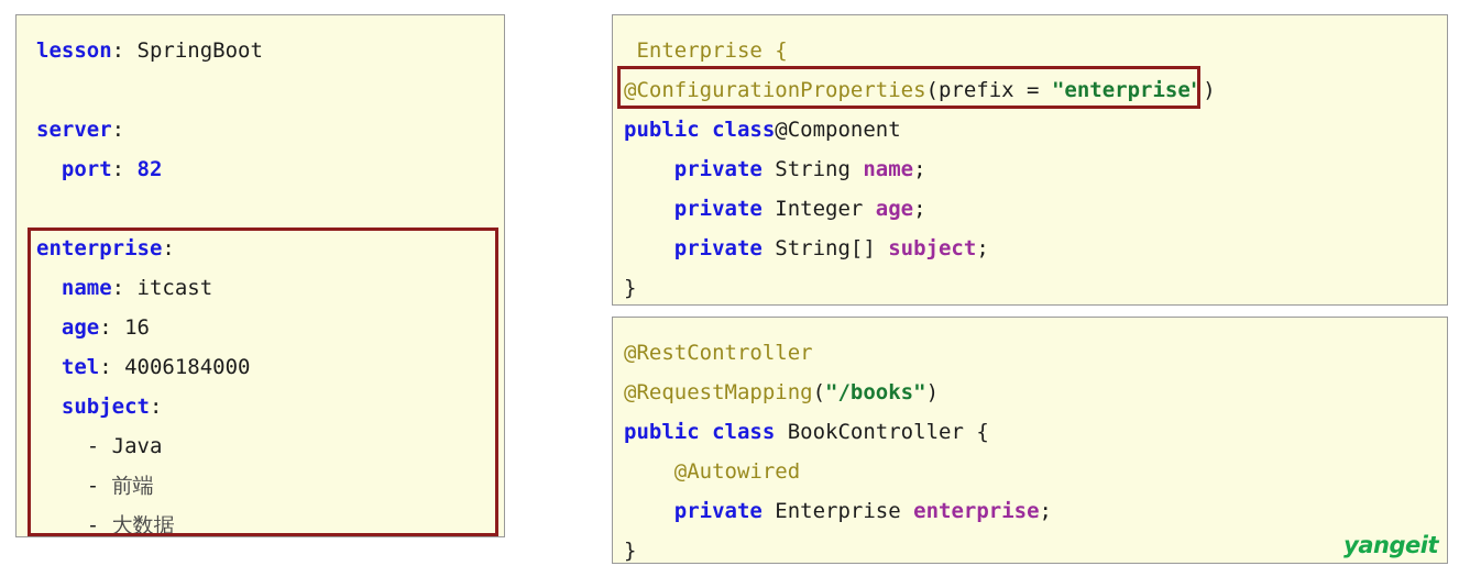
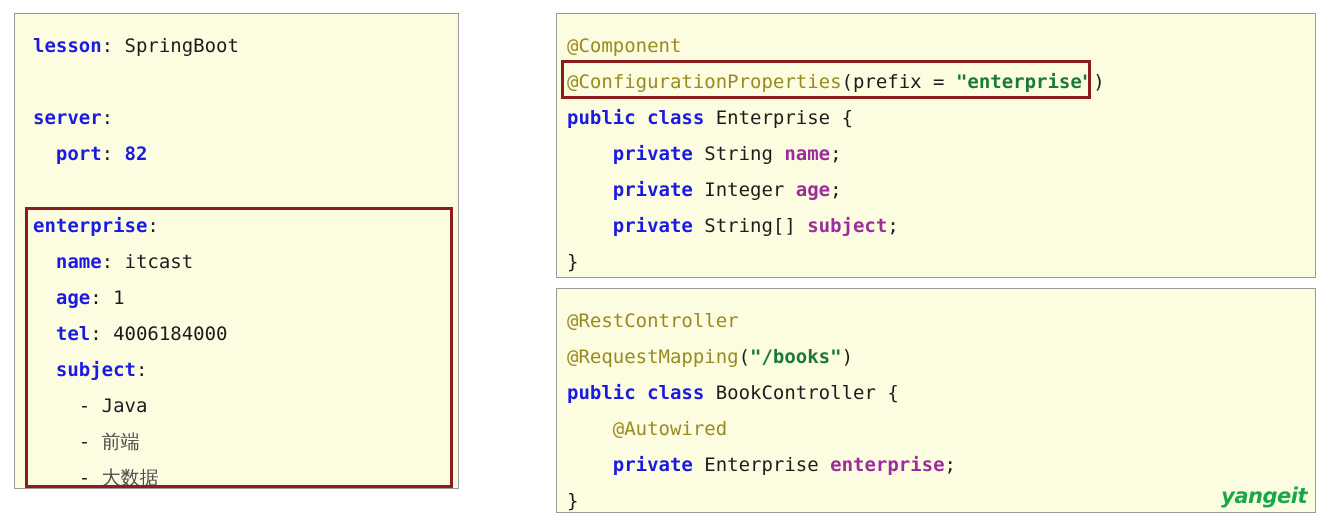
  lesson: SpringBoot
  server:
  port: 82
  enterprise:
  name: itcast
- age: 16
+ age: 1
  tel: 4006184000
  subject:
  - Java
  - 前端
  - 大数据
- Enterprise {
+ @Component
  @ConfigurationProperties(prefix = "enterprise")
- public class@Component
+ public class Enterprise {
  private String name;
  private Integer age;
  private String[] subject;
  }
  @RestController
  @RequestMapping("/books")
  public class BookController {
  @Autowired
  private Enterprise enterprise;
  }
  yangeit
